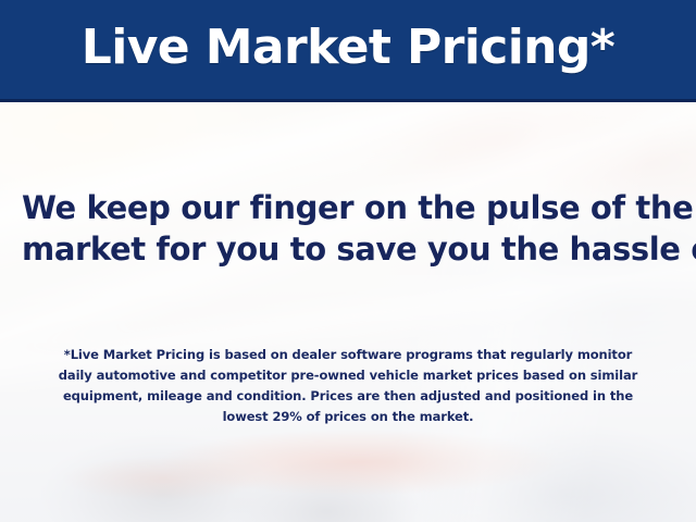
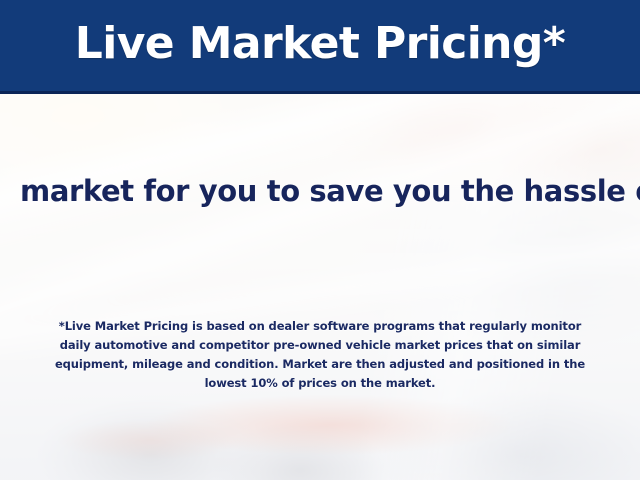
  Live Market Pricing*
- We keep our finger on the pulse of the
  market for you to save you the hassle
  *Live Market Pricing is based on dealer software programs that regularly monitor
- daily automotive and competitor pre-owned vehicle market prices based on similar
+ daily automotive and competitor pre-owned vehicle market prices that on similar
- equipment, mileage and condition. Prices are then adjusted and positioned in the
+ equipment, mileage and condition. Market are then adjusted and positioned in the
- lowest 29% of prices on the market.
+ lowest 10% of prices on the market.
